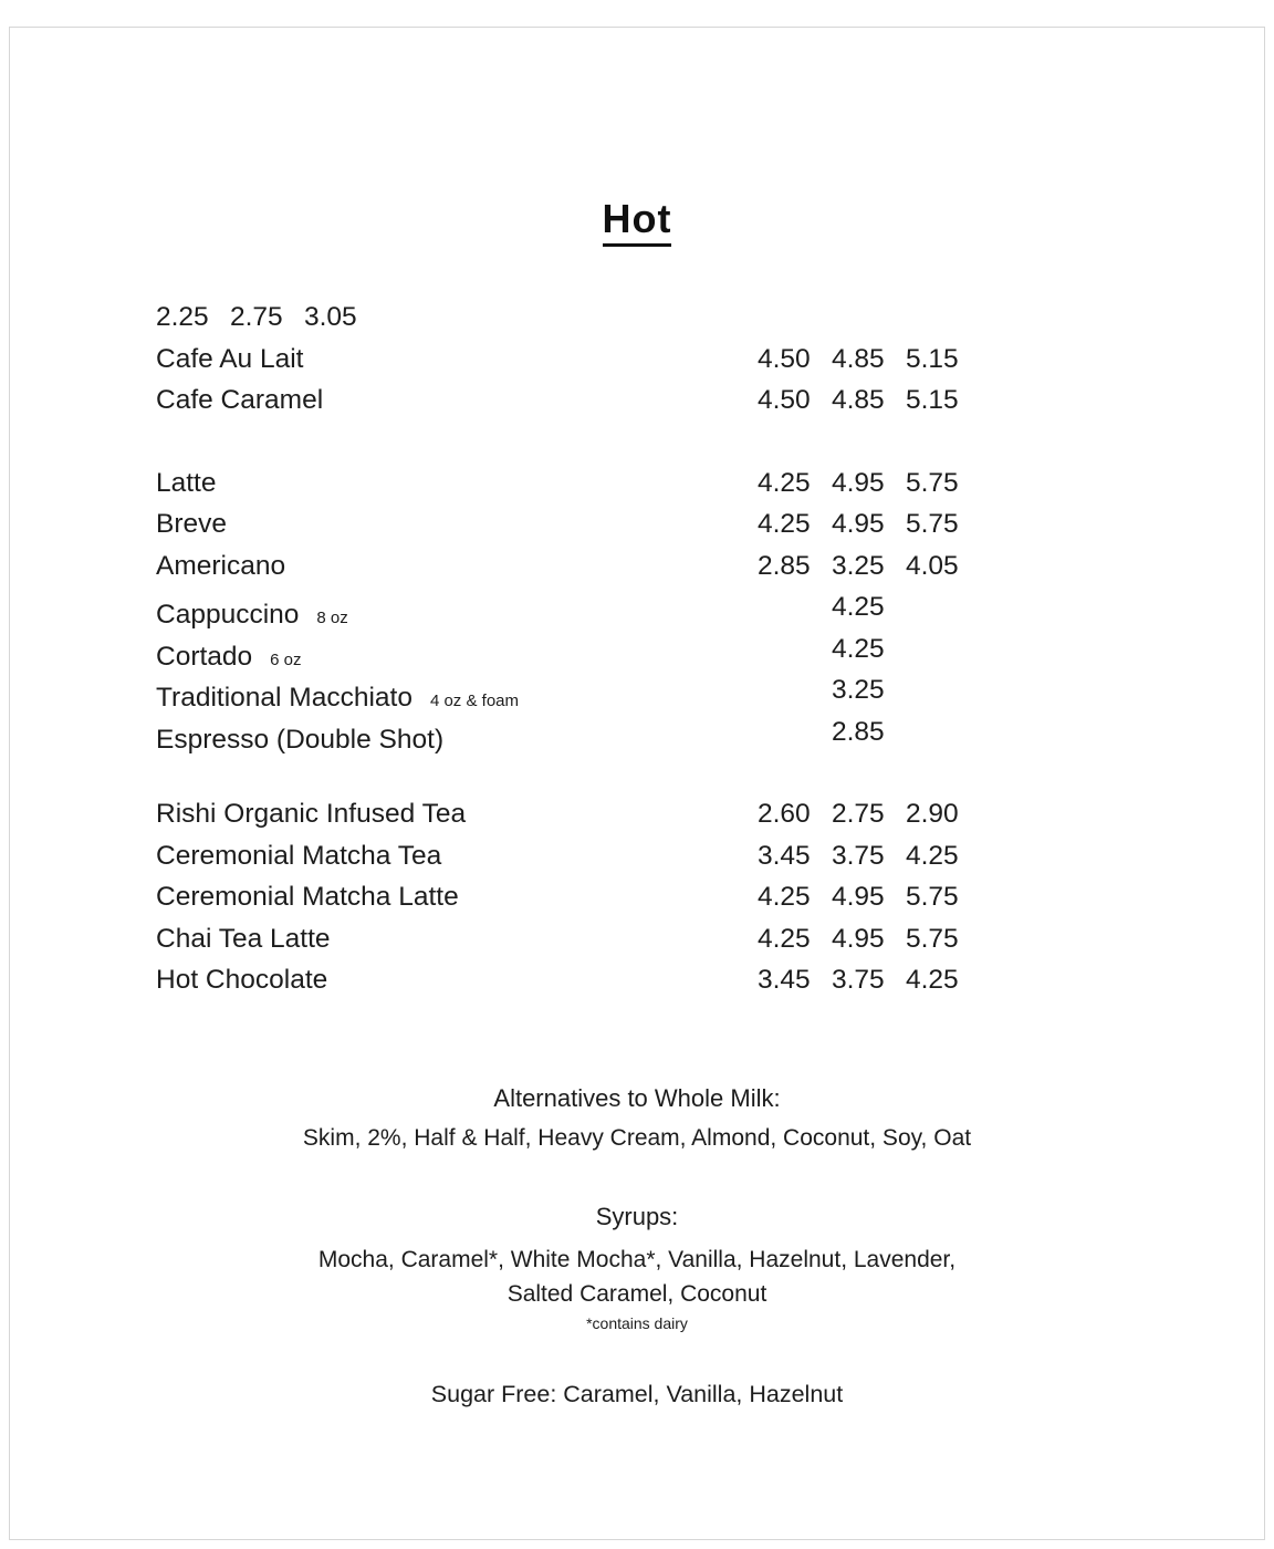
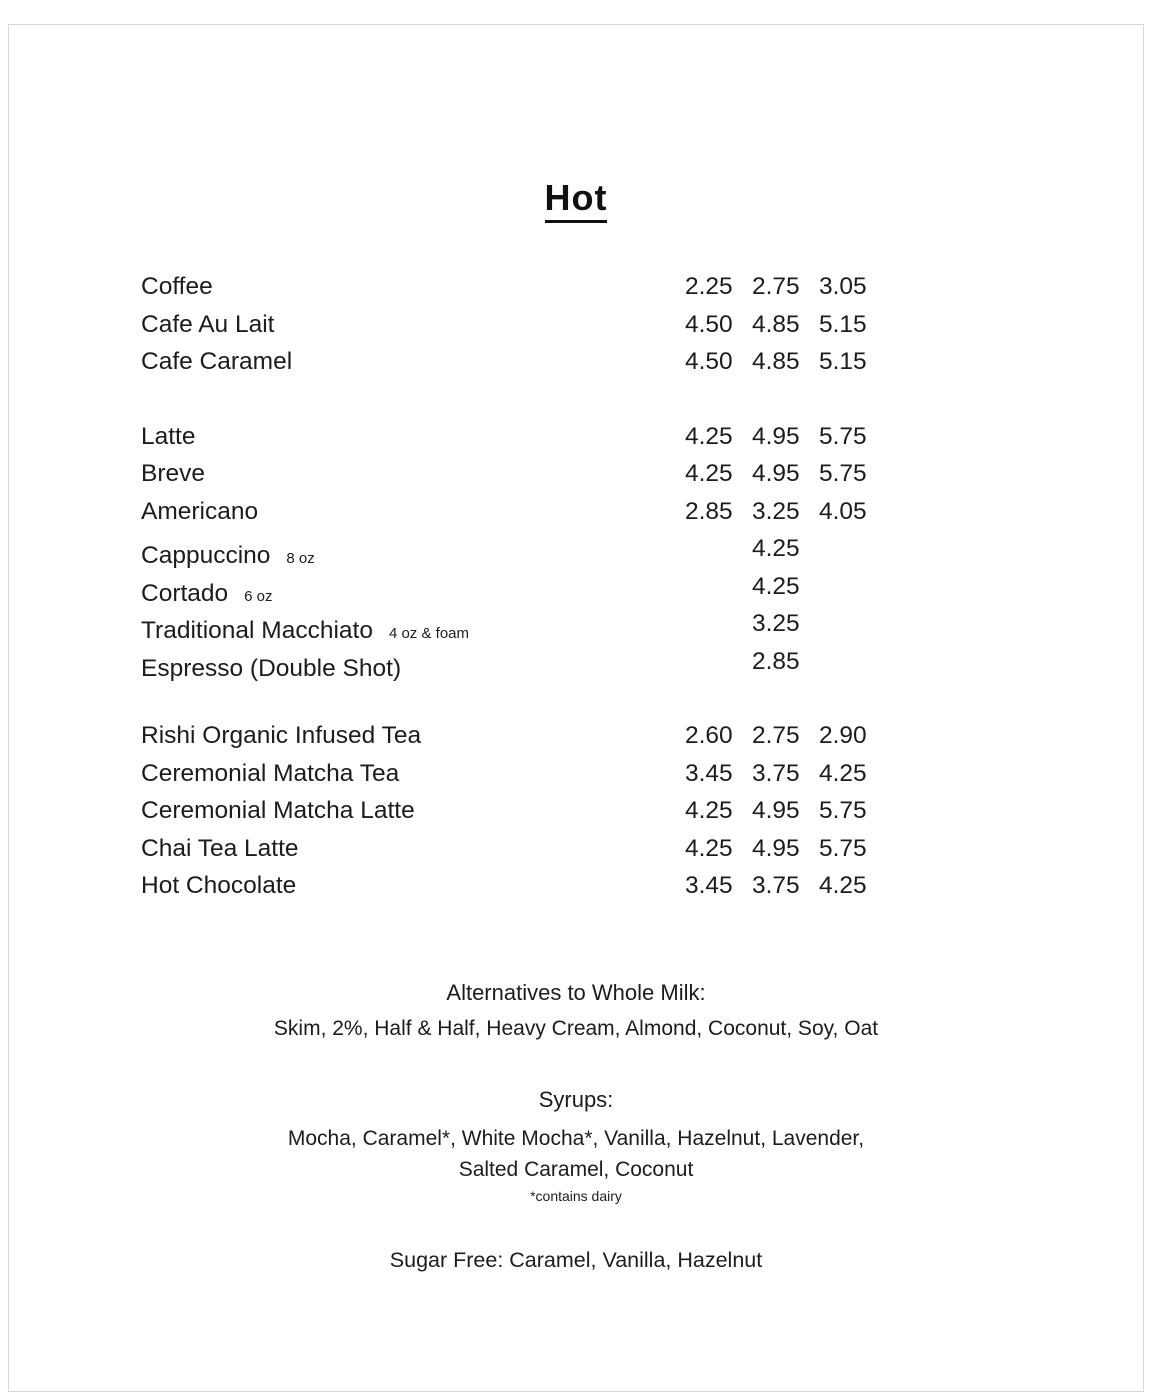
  Hot
+ Coffee
  2.25
  2.75
  3.05
  Cafe Au Lait
  4.50
  4.85
  5.15
  Cafe Caramel
  4.50
  4.85
  5.15
  Latte
  4.25
  4.95
  5.75
  Breve
  4.25
  4.95
  5.75
  Americano
  2.85
  3.25
  4.05
  Cappuccino
  8 oz
  4.25
  Cortado
  6 oz
  4.25
  Traditional Macchiato
  4 oz & foam
  3.25
  Espresso (Double Shot)
  2.85
  Rishi Organic Infused Tea
  2.60
  2.75
  2.90
  Ceremonial Matcha Tea
  3.45
  3.75
  4.25
  Ceremonial Matcha Latte
  4.25
  4.95
  5.75
  Chai Tea Latte
  4.25
  4.95
  5.75
  Hot Chocolate
  3.45
  3.75
  4.25
  Alternatives to Whole Milk:
  Skim, 2%, Half & Half, Heavy Cream, Almond, Coconut, Soy, Oat
  Syrups:
  Mocha, Caramel*, White Mocha*, Vanilla, Hazelnut, Lavender,
  Salted Caramel, Coconut
  *contains dairy
  Sugar Free: Caramel, Vanilla, Hazelnut
